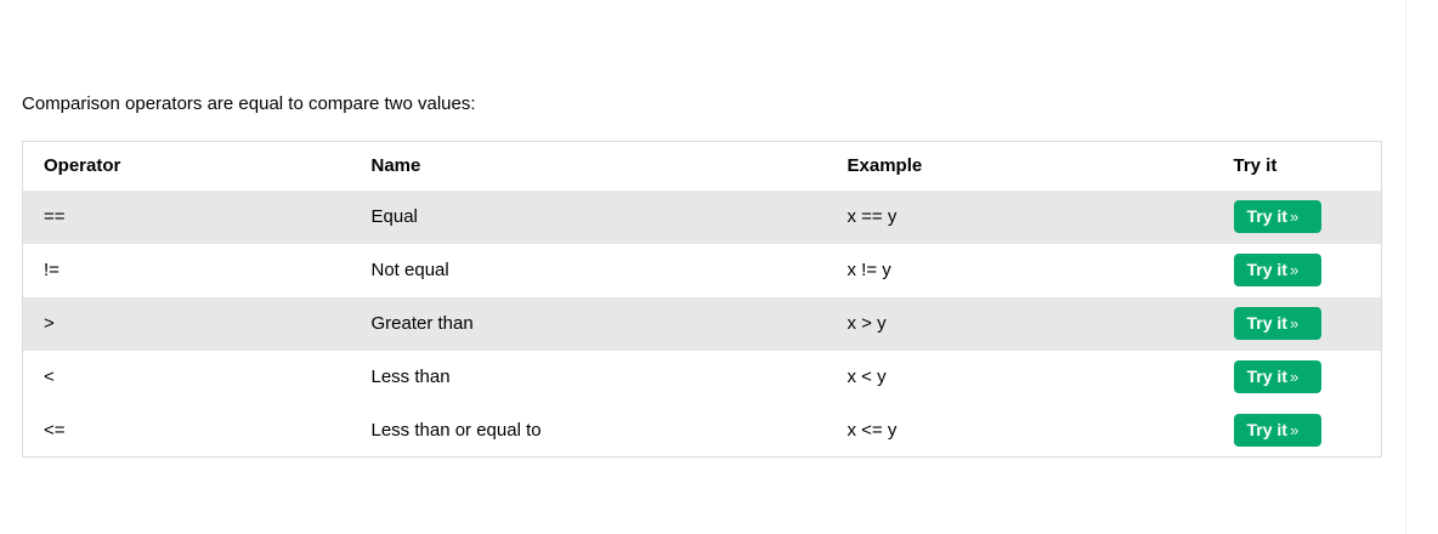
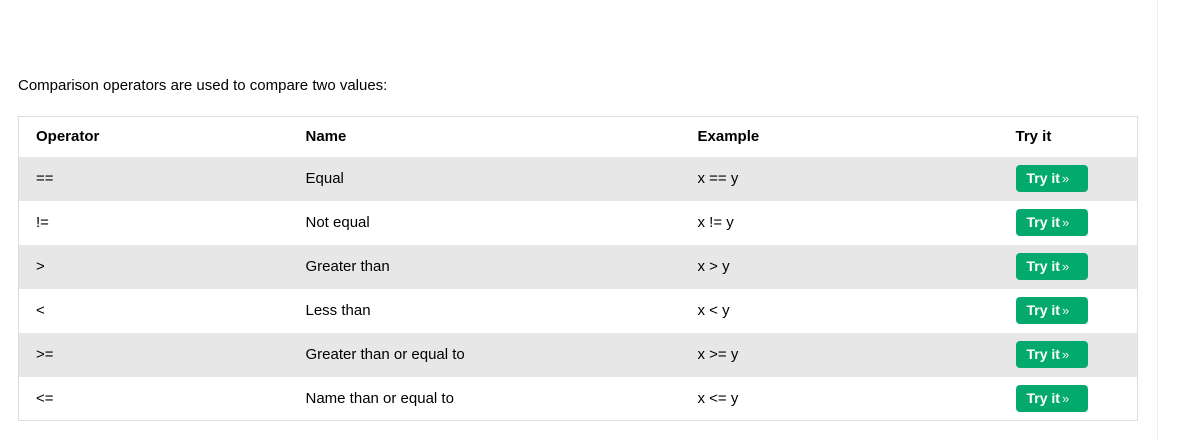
- Comparison operators are equal to compare two values:
+ Comparison operators are used to compare two values:
  Operator	Name	Example	Try it
  ==	Equal	x == y	Try it »
  !=	Not equal	x != y	Try it »
  >	Greater than	x > y	Try it »
  <	Less than	x < y	Try it »
+ >=	Greater than or equal to	x >= y	Try it »
- <=	Less than or equal to	x <= y	Try it »
+ <=	Name than or equal to	x <= y	Try it »
